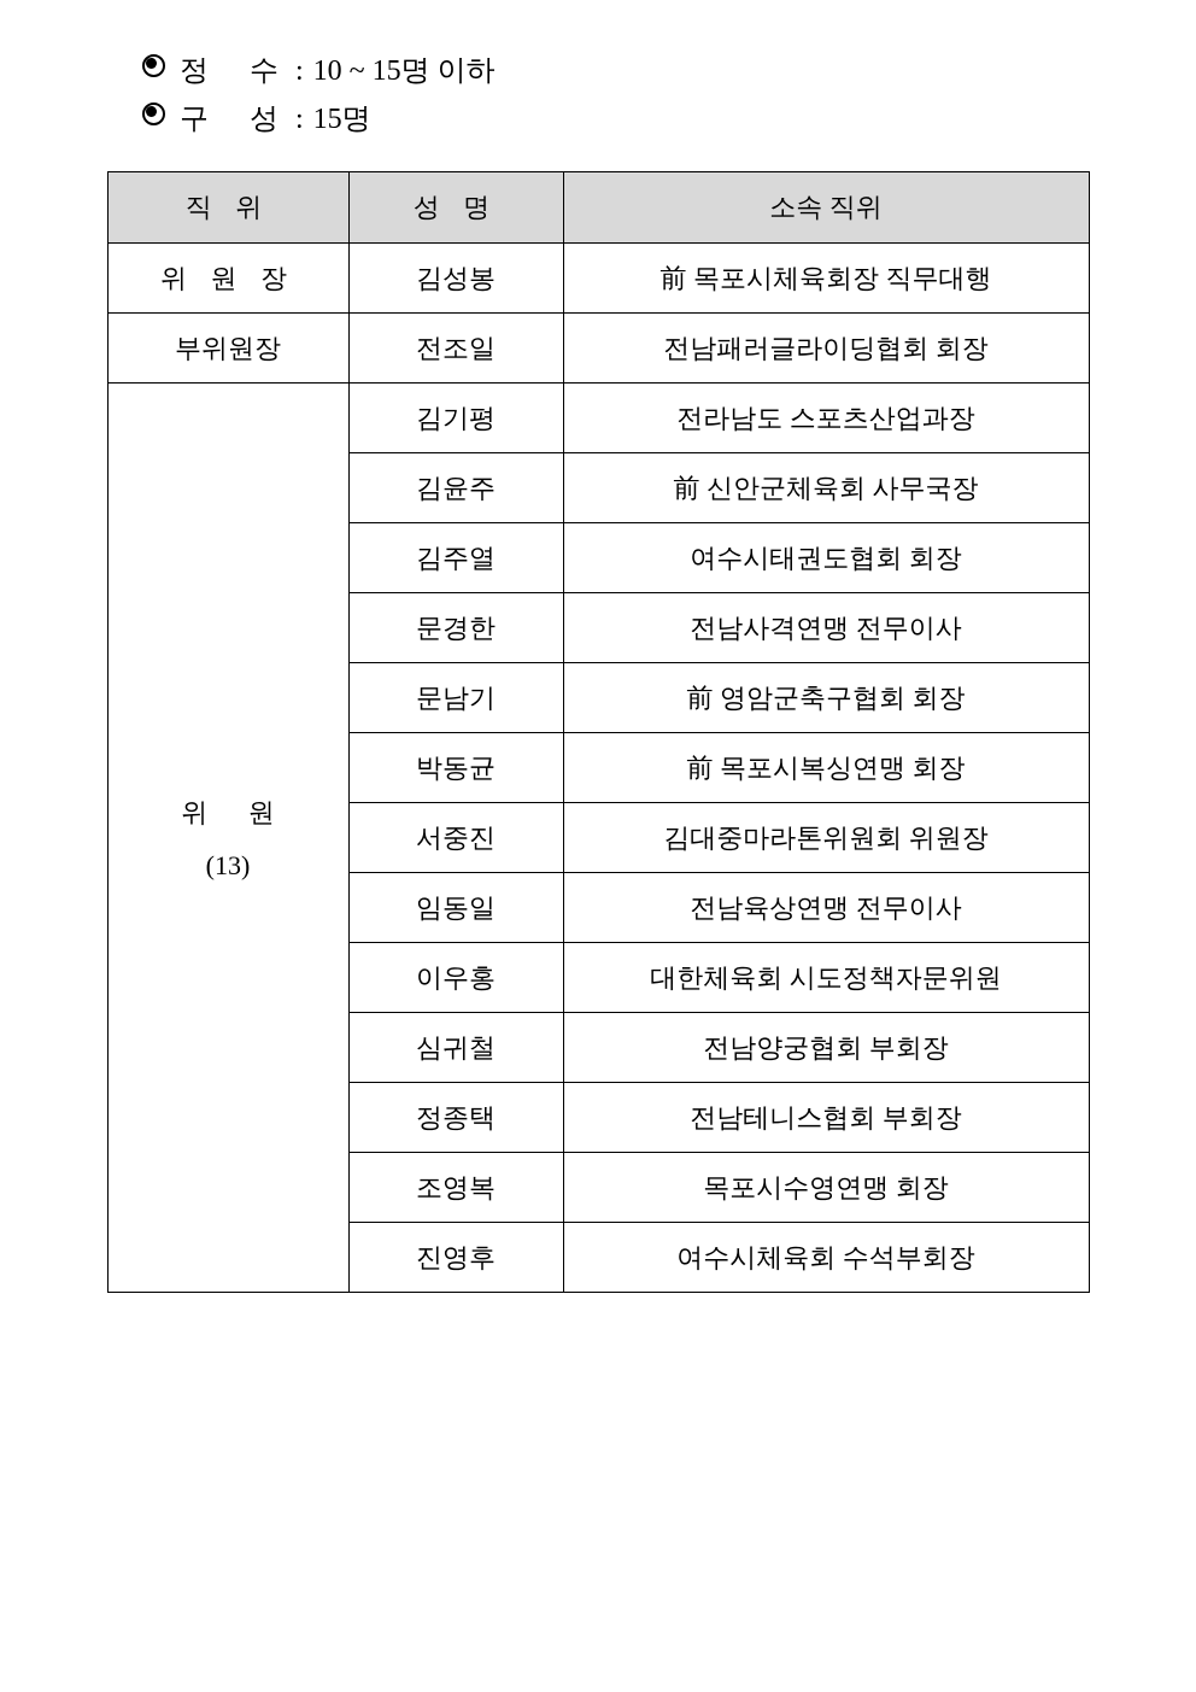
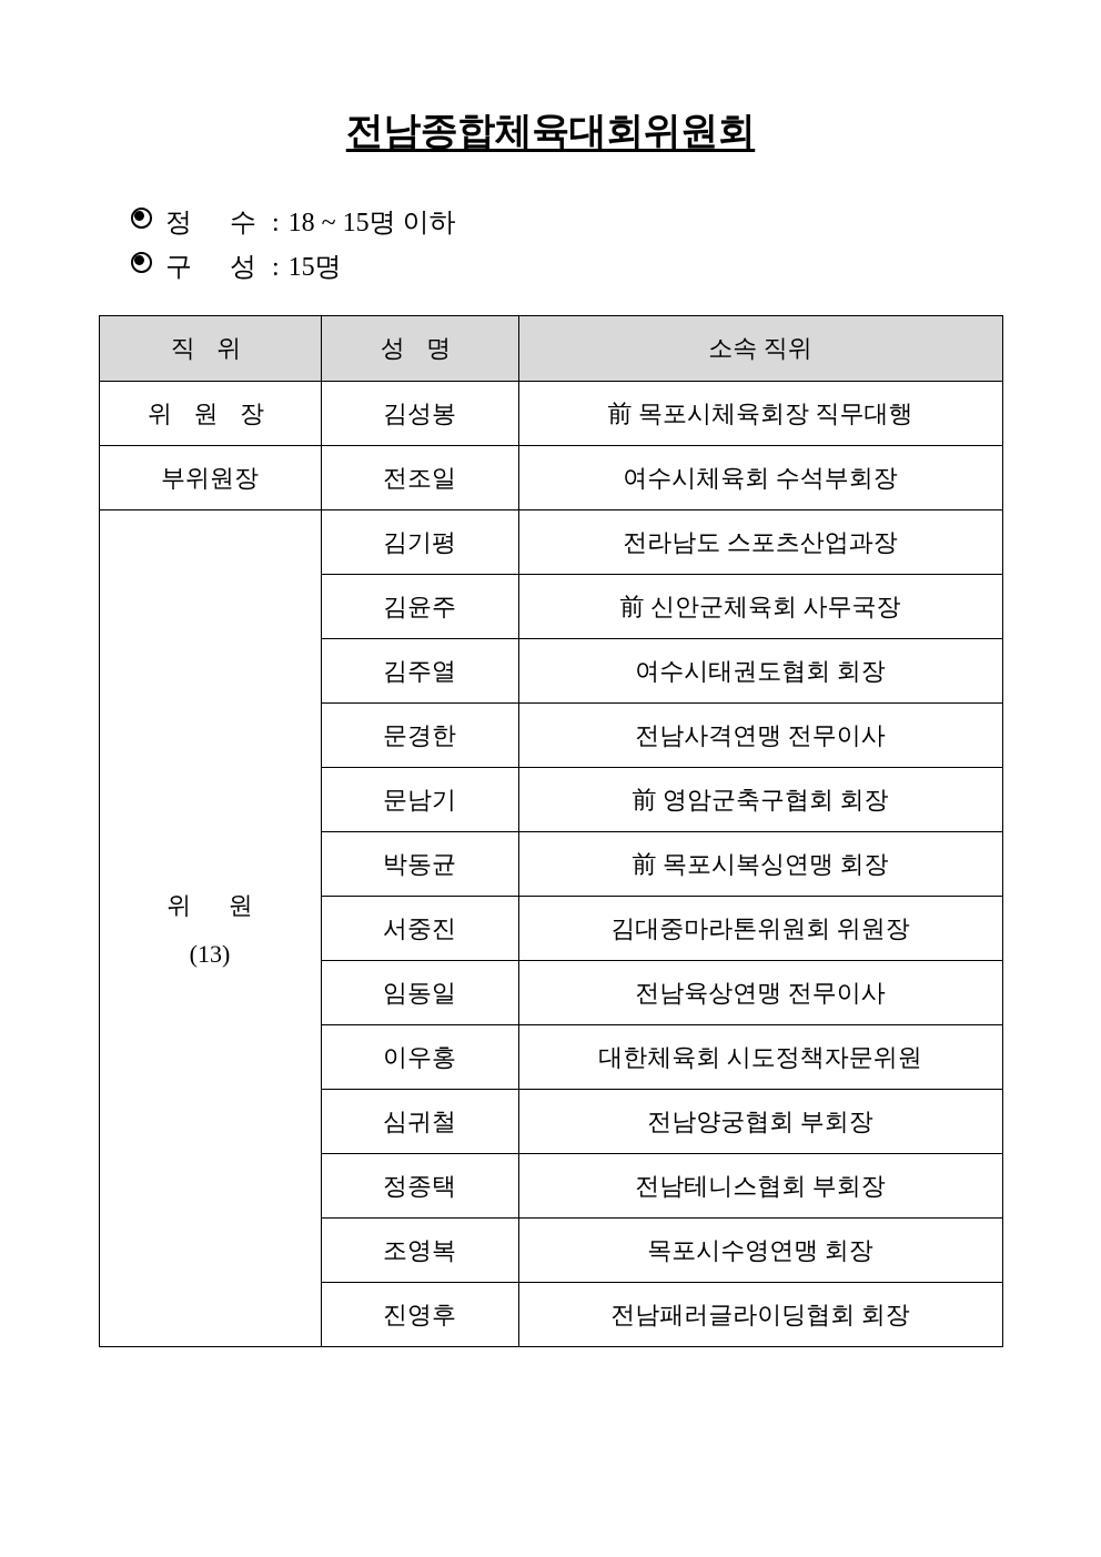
+ 전남종합체육대회위원회
  정 수
  :
- 10 ~ 15명 이하
+ 18 ~ 15명 이하
  구 성
  :
  15명
  직 위	성 명	소속 직위
  위 원 장	김성봉	前 목포시체육회장 직무대행
- 부위원장	전조일	전남패러글라이딩협회 회장
+ 부위원장	전조일	여수시체육회 수석부회장
  위 원 (13)	김기평	전라남도 스포츠산업과장
  김윤주	前 신안군체육회 사무국장
  김주열	여수시태권도협회 회장
  문경한	전남사격연맹 전무이사
  문남기	前 영암군축구협회 회장
  박동균	前 목포시복싱연맹 회장
  서중진	김대중마라톤위원회 위원장
  임동일	전남육상연맹 전무이사
  이우홍	대한체육회 시도정책자문위원
  심귀철	전남양궁협회 부회장
  정종택	전남테니스협회 부회장
  조영복	목포시수영연맹 회장
- 진영후	여수시체육회 수석부회장
+ 진영후	전남패러글라이딩협회 회장
